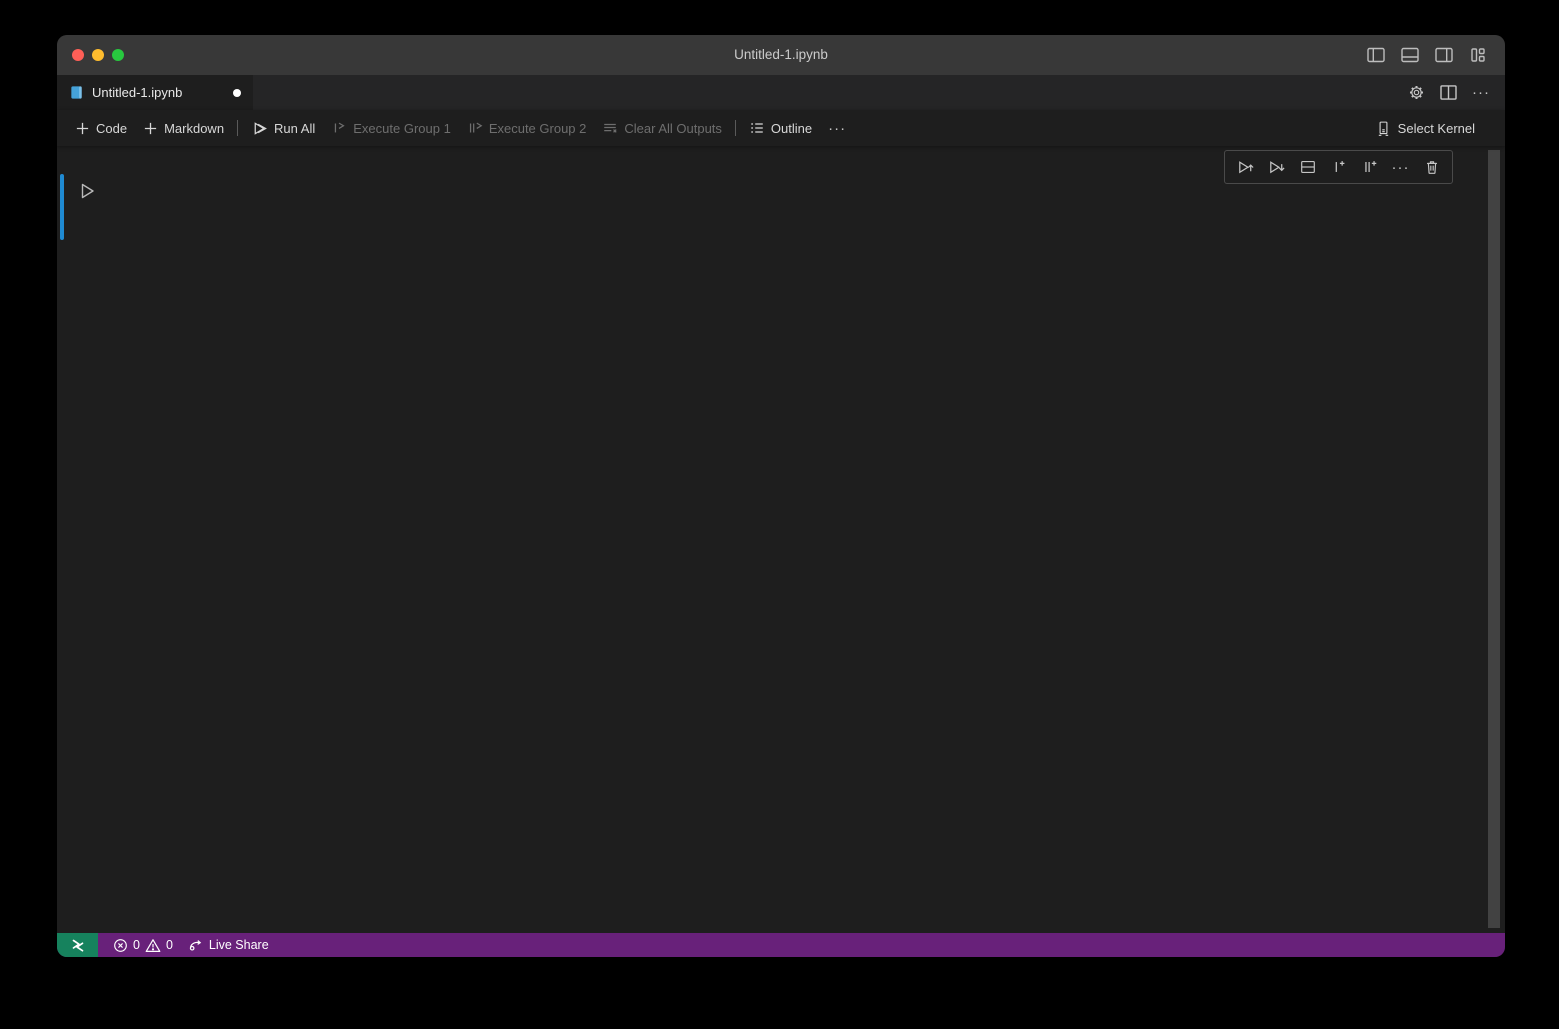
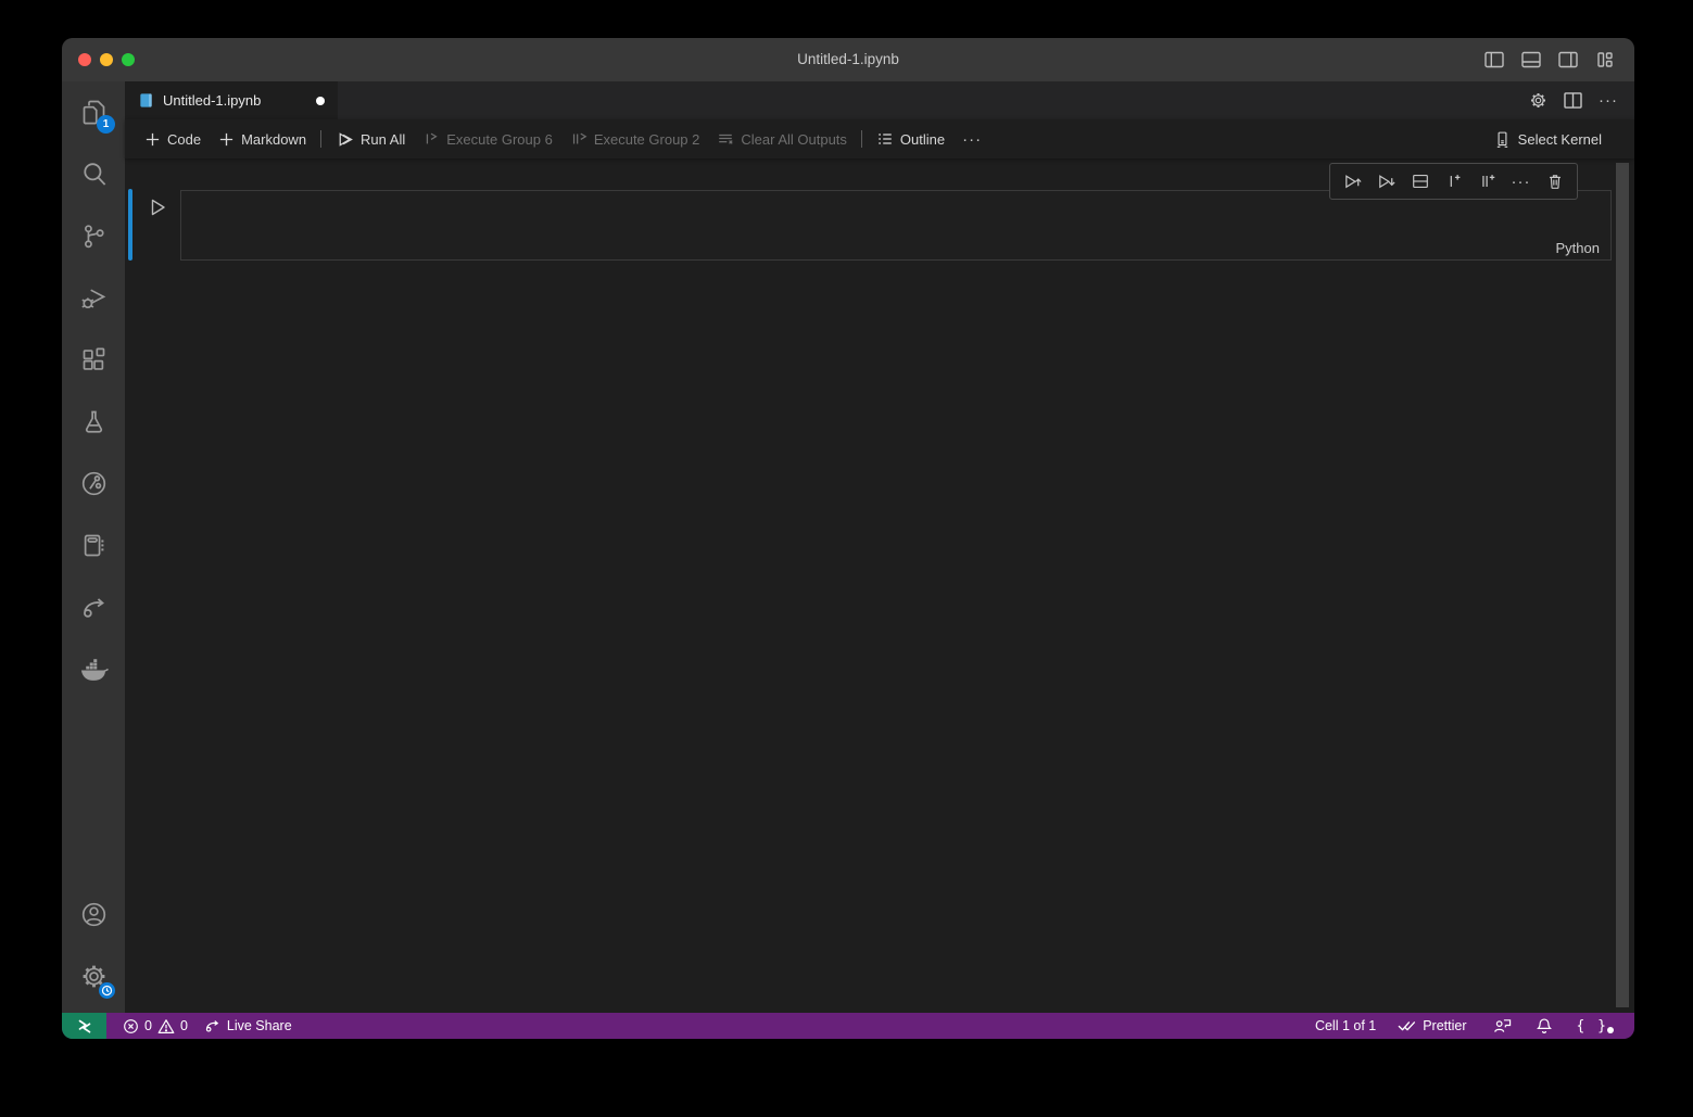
  Untitled-1.ipynb
+ 1
  Untitled-1.ipynb
  ···
  Code
  Markdown
  Run All
- Execute Group 1
+ Execute Group 6
  Execute Group 2
  Clear All Outputs
  Outline
  ···
  Select Kernel
  ···
+ Python
  0
  0
  Live Share
+ Cell 1 of 1
+ Prettier
+ { }
